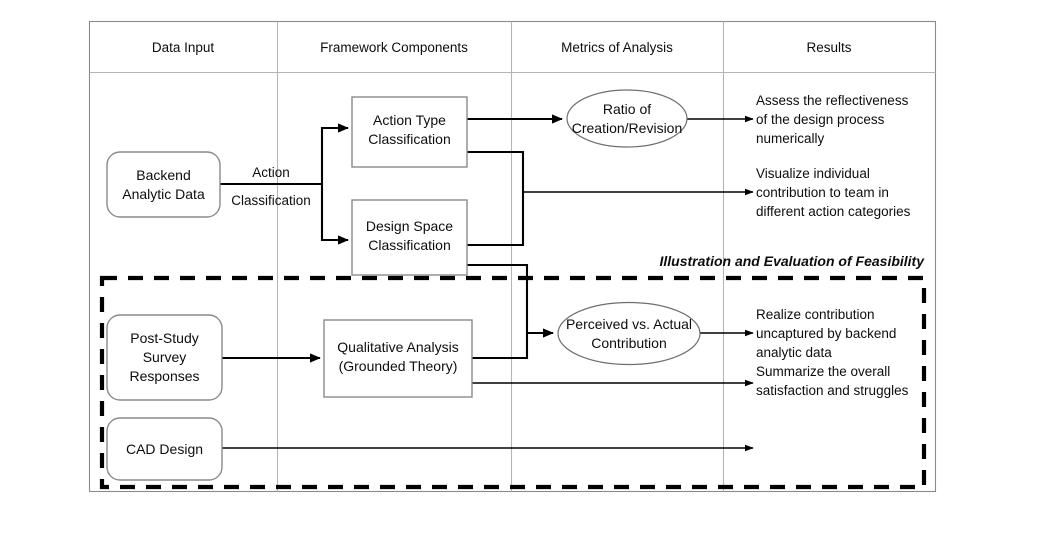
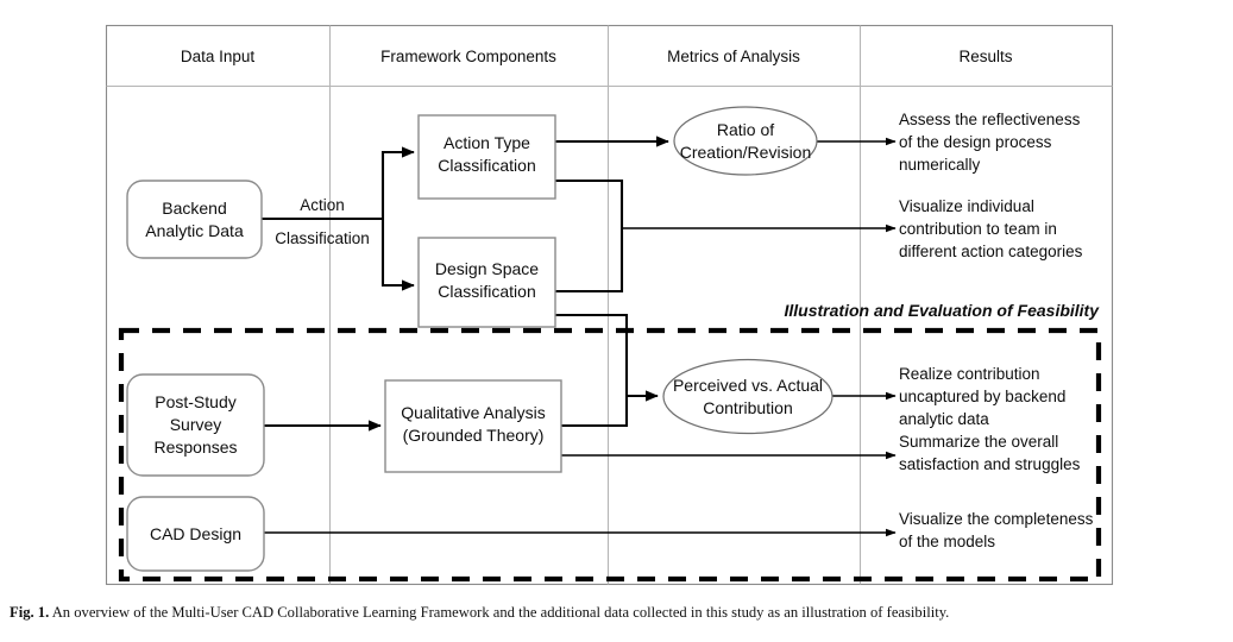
  Data Input
  Framework Components
  Metrics of Analysis
  Results
  Illustration and Evaluation of Feasibility
  Backend
  Analytic Data
  Post-Study
  Survey
  Responses
  CAD Design
  Action
  Classification
  Action Type
  Classification
  Design Space
  Classification
  Qualitative Analysis
  (Grounded Theory)
  Ratio of
  Creation/Revision
  Perceived vs. Actual
  Contribution
  Assess the reflectiveness
  of the design process
  numerically
  Visualize individual
  contribution to team in
  different action categories
  Realize contribution
  uncaptured by backend
  analytic data
  Summarize the overall
  satisfaction and struggles
+ Visualize the completeness
+ of the models
+ Fig. 1. An overview of the Multi-User CAD Collaborative Learning Framework and the additional data collected in this study as an illustration of feasibility.
